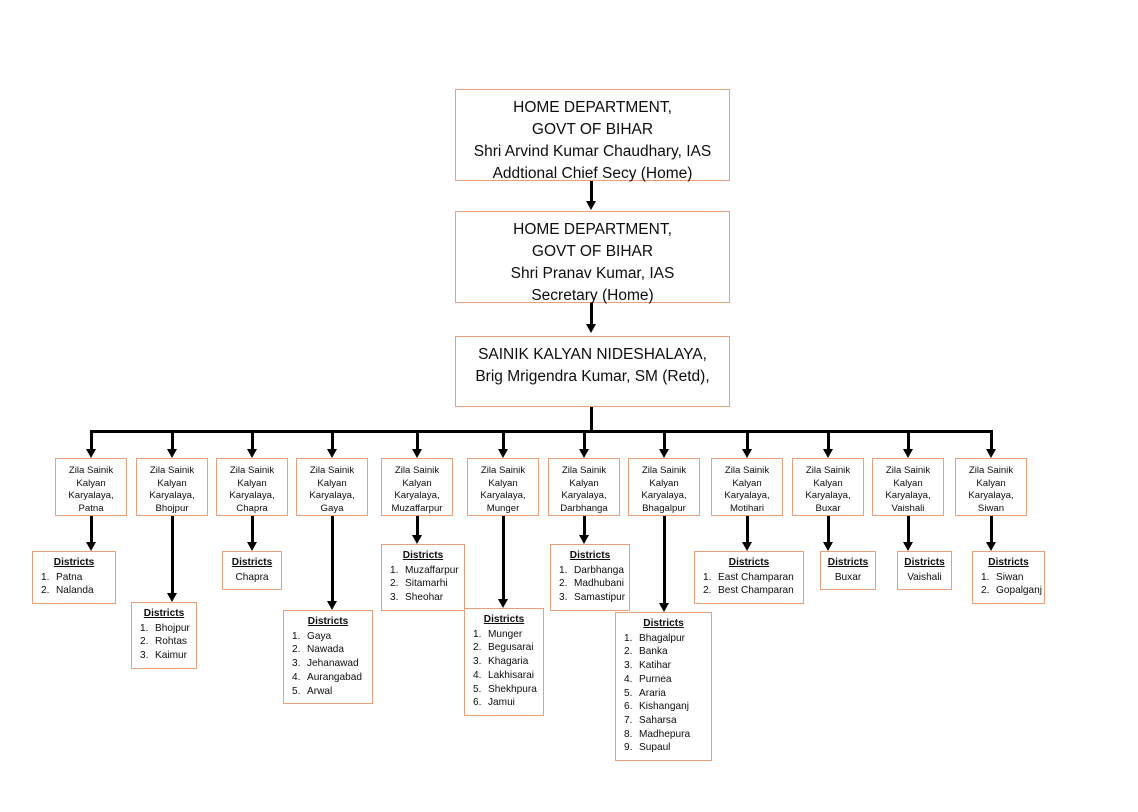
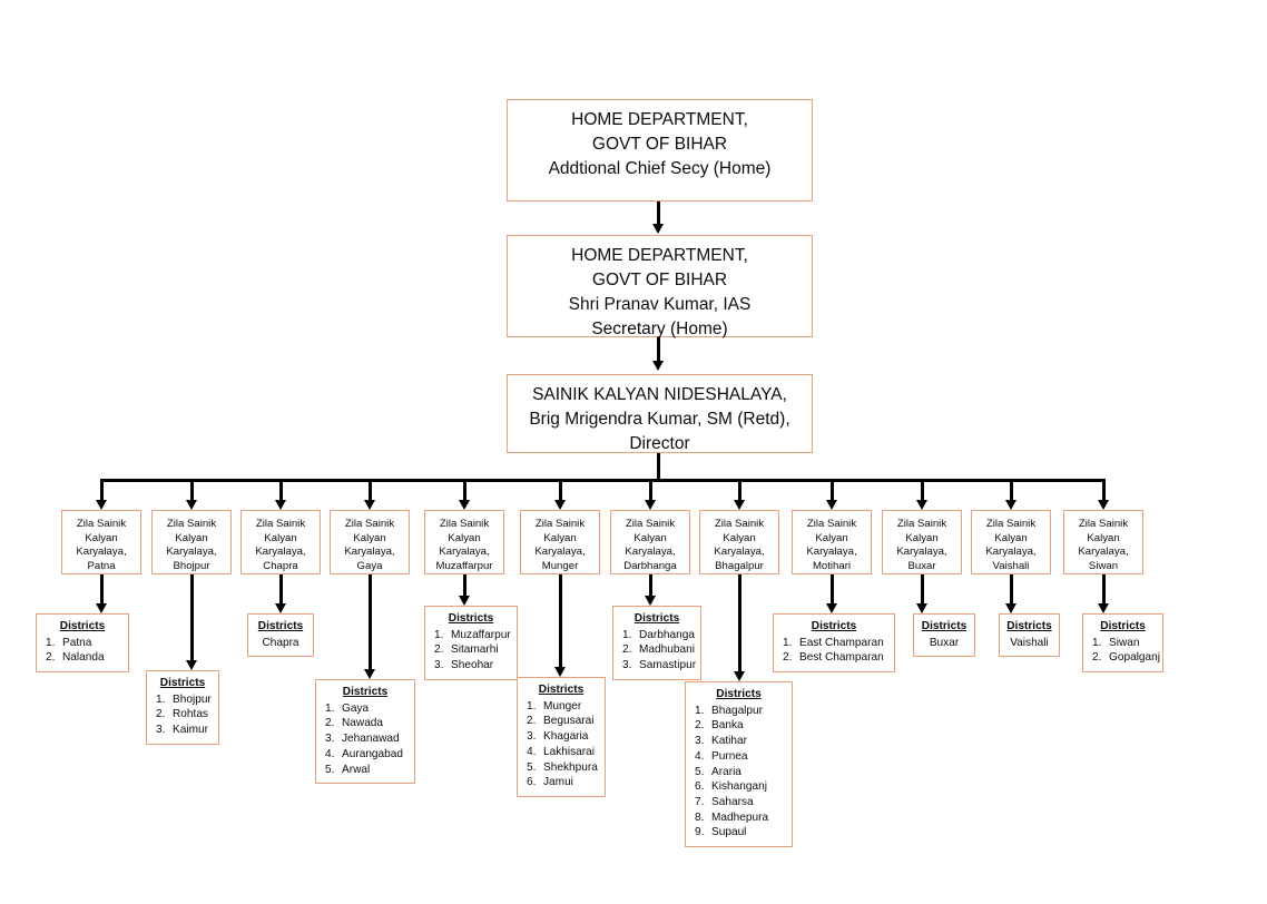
  HOME DEPARTMENT,
  GOVT OF BIHAR
- Shri Arvind Kumar Chaudhary, IAS
  Addtional Chief Secy (Home)
  HOME DEPARTMENT,
  GOVT OF BIHAR
  Shri Pranav Kumar, IAS
  Secretary (Home)
  SAINIK KALYAN NIDESHALAYA,
  Brig Mrigendra Kumar, SM (Retd),
+ Director
  Zila Sainik
  Kalyan
  Karyalaya,
  Patna
  Districts
  1. Patna
  2. Nalanda
  Zila Sainik
  Kalyan
  Karyalaya,
  Bhojpur
  Districts
  1. Bhojpur
  2. Rohtas
  3. Kaimur
  Zila Sainik
  Kalyan
  Karyalaya,
  Chapra
  Districts
  Chapra
  Zila Sainik
  Kalyan
  Karyalaya,
  Gaya
  Districts
  1. Gaya
  2. Nawada
  3. Jehanawad
  4. Aurangabad
  5. Arwal
  Zila Sainik
  Kalyan
  Karyalaya,
  Muzaffarpur
  Districts
  1. Muzaffarpur
  2. Sitamarhi
  3. Sheohar
  Zila Sainik
  Kalyan
  Karyalaya,
  Munger
  Districts
  1. Munger
  2. Begusarai
  3. Khagaria
  4. Lakhisarai
  5. Shekhpura
  6. Jamui
  Zila Sainik
  Kalyan
  Karyalaya,
  Darbhanga
  Districts
  1. Darbhanga
  2. Madhubani
  3. Samastipur
  Zila Sainik
  Kalyan
  Karyalaya,
  Bhagalpur
  Districts
  1. Bhagalpur
  2. Banka
  3. Katihar
  4. Purnea
  5. Araria
  6. Kishanganj
  7. Saharsa
  8. Madhepura
  9. Supaul
  Zila Sainik
  Kalyan
  Karyalaya,
  Motihari
  Districts
  1. East Champaran
  2. Best Champaran
  Zila Sainik
  Kalyan
  Karyalaya,
  Buxar
  Districts
  Buxar
  Zila Sainik
  Kalyan
  Karyalaya,
  Vaishali
  Districts
  Vaishali
  Zila Sainik
  Kalyan
  Karyalaya,
  Siwan
  Districts
  1. Siwan
  2. Gopalganj
